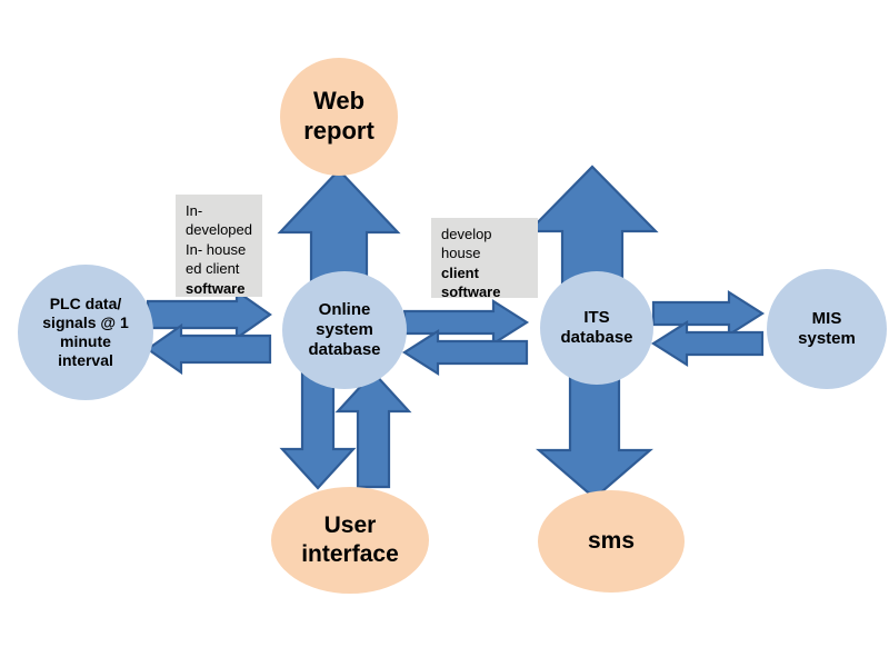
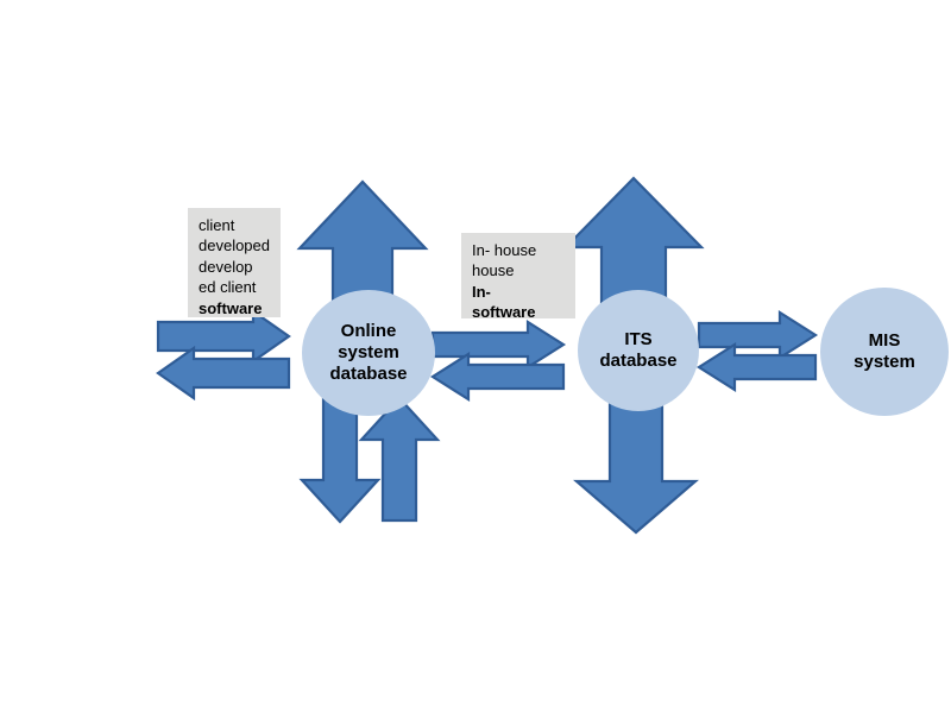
- PLC data/
- signals @ 1
- minute
- interval
  Online
  system
  database
  ITS
  database
  MIS
  system
- Web
- report
- User
- interface
- sms
- In-
+ client
  developed
- In- house
+ develop
  ed client
  software
- develop
+ In- house
  house
- client
+ In-
  software
